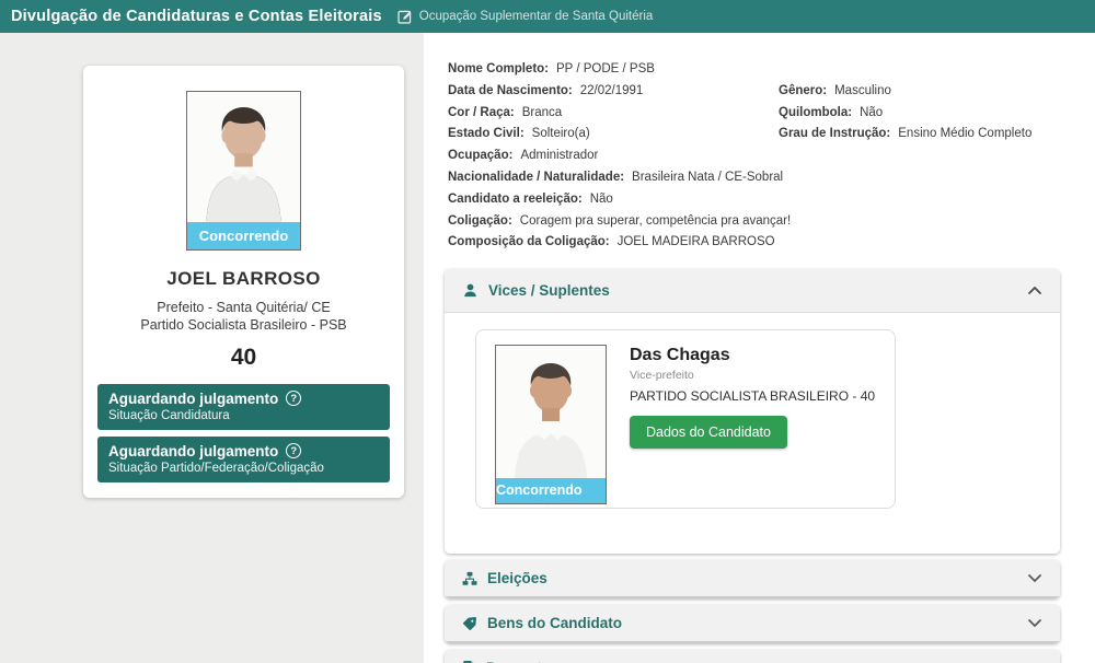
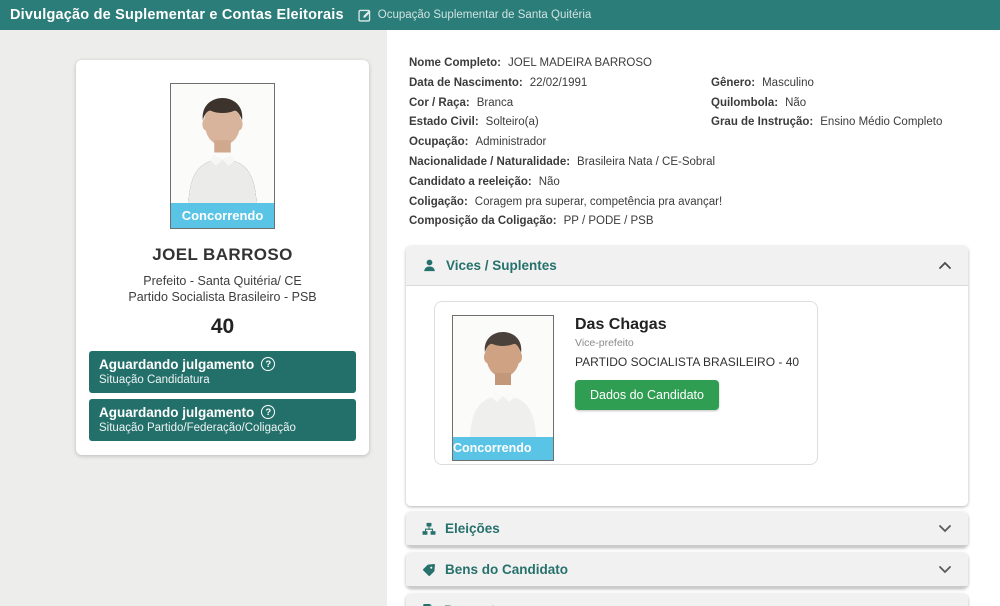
- Divulgação de Candidaturas e Contas Eleitorais
+ Divulgação de Suplementar e Contas Eleitorais
  Ocupação Suplementar de Santa Quitéria
  Concorrendo
  JOEL BARROSO
  Prefeito - Santa Quitéria/ CE
  Partido Socialista Brasileiro - PSB
  40
  Aguardando julgamento
  ?
  Situação Candidatura
  Aguardando julgamento
  ?
  Situação Partido/Federação/Coligação
- Nome Completo: PP / PODE / PSB
+ Nome Completo: JOEL MADEIRA BARROSO
  Data de Nascimento: 22/02/1991
  Cor / Raça: Branca
  Estado Civil: Solteiro(a)
  Ocupação: Administrador
  Nacionalidade / Naturalidade: Brasileira Nata / CE-Sobral
  Candidato a reeleição: Não
  Coligação: Coragem pra superar, competência pra avançar!
- Composição da Coligação: JOEL MADEIRA BARROSO
+ Composição da Coligação: PP / PODE / PSB
  Gênero: Masculino
  Quilombola: Não
  Grau de Instrução: Ensino Médio Completo
  Vices / Suplentes
  Concorrendo
  Das Chagas
  Vice-prefeito
  PARTIDO SOCIALISTA BRASILEIRO - 40
  Dados do Candidato
  Eleições
  Bens do Candidato
